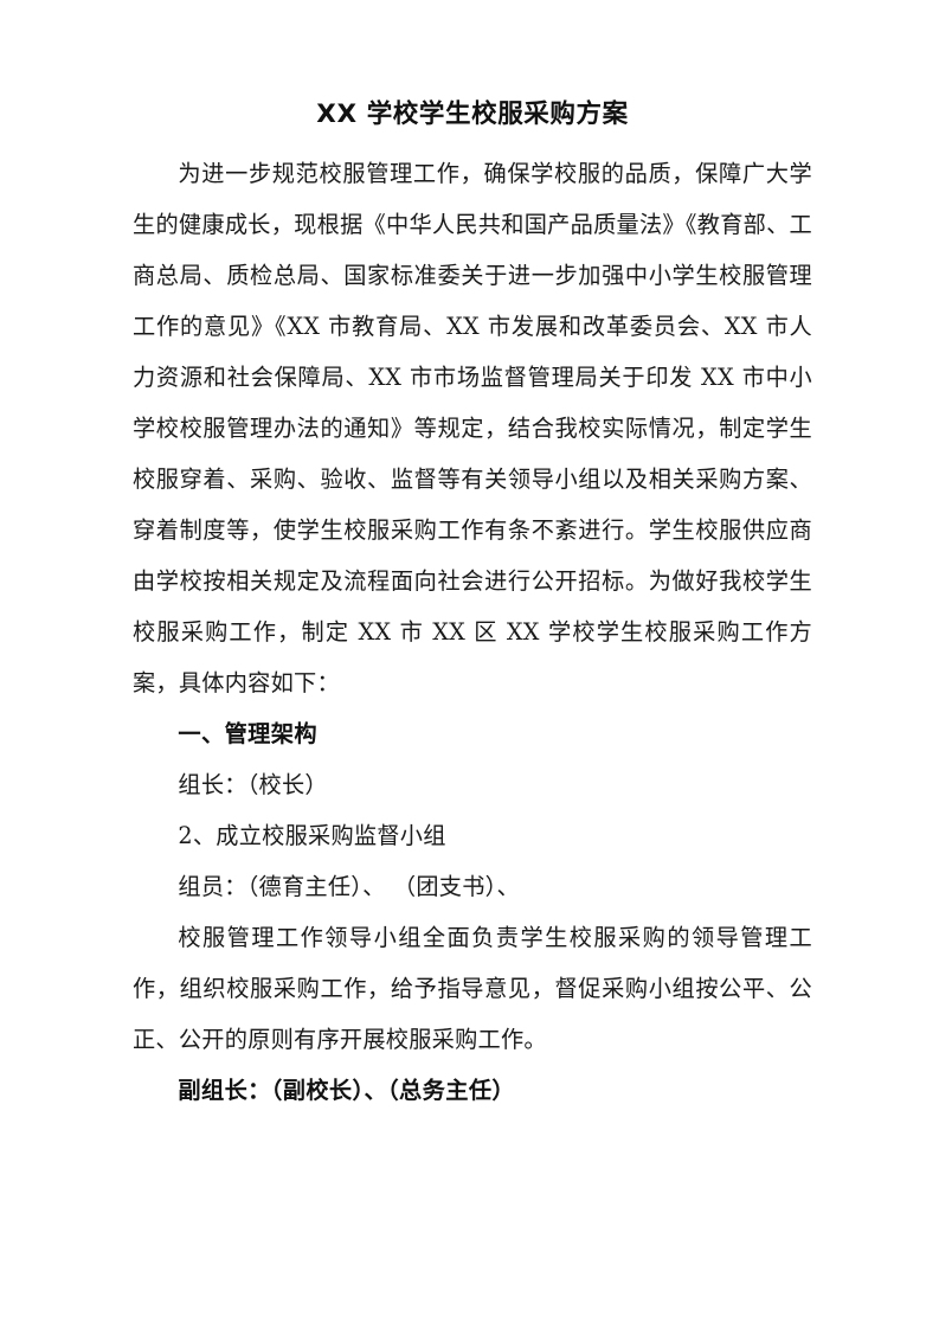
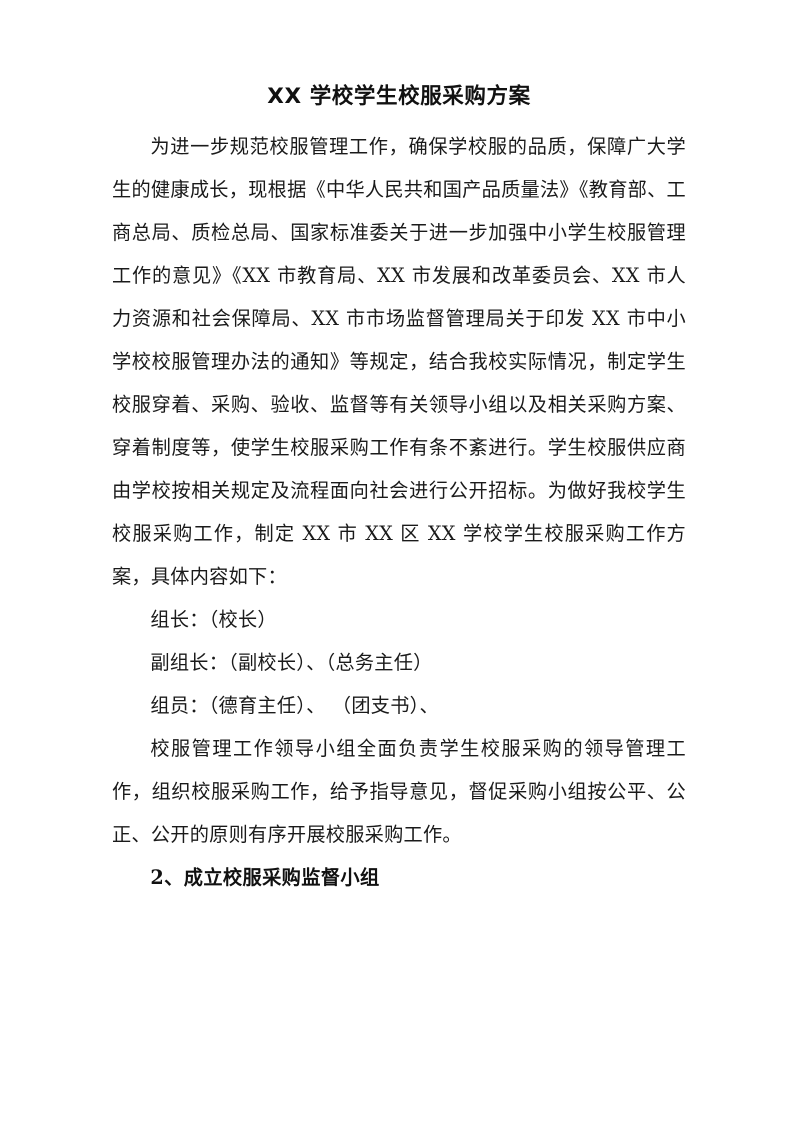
  XX 学校学生校服采购方案
  为进一步规范校服管理工作，确保学校服的品质，保障广大学生的健康成长，现根据《中华人民共和国产品质量法》《教育部、工商总局、质检总局、国家标准委关于进一步加强中小学生校服管理工作的意见》《XX 市教育局、XX 市发展和改革委员会、XX 市人力资源和社会保障局、XX 市市场监督管理局关于印发 XX 市中小学校校服管理办法的通知》等规定，结合我校实际情况，制定学生校服穿着、采购、验收、监督等有关领导小组以及相关采购方案、穿着制度等，使学生校服采购工作有条不紊进行。学生校服供应商由学校按相关规定及流程面向社会进行公开招标。为做好我校学生校服采购工作，制定 XX 市 XX 区 XX 学校学生校服采购工作方案，具体内容如下：
- 一、管理架构
  组长：（校长）
- 2、成立校服采购监督小组
+ 副组长：（副校长）、（总务主任）
  组员：（德育主任）、 （团支书）、
  校服管理工作领导小组全面负责学生校服采购的领导管理工作，组织校服采购工作，给予指导意见，督促采购小组按公平、公正、公开的原则有序开展校服采购工作。
- 副组长：（副校长）、（总务主任）
+ 2、成立校服采购监督小组
